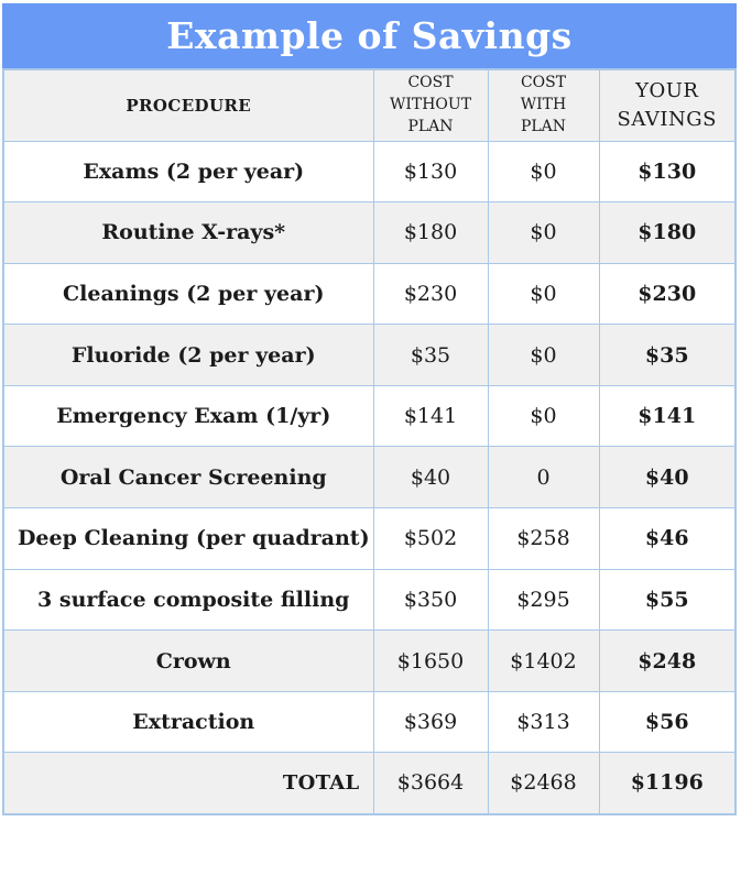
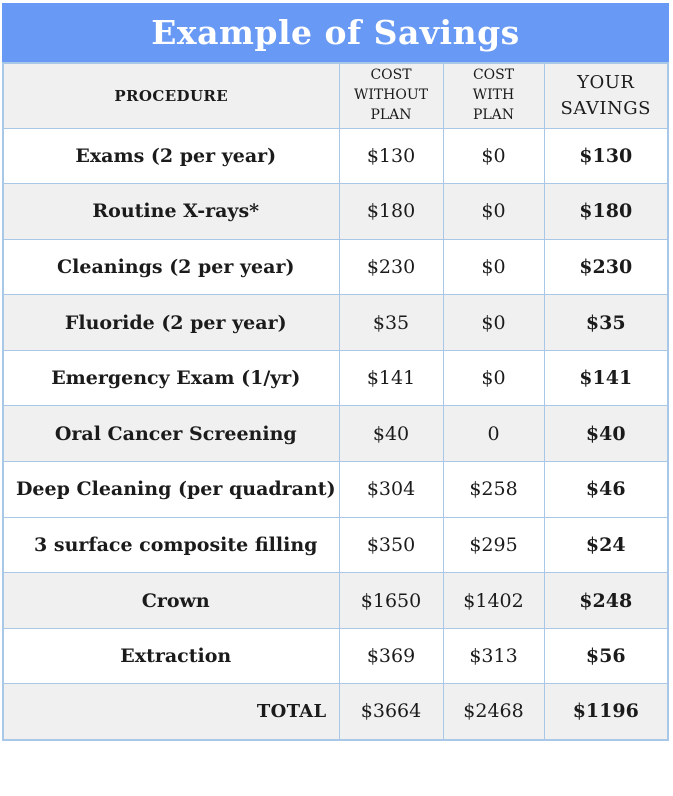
  Example of Savings
  PROCEDURE	COST WITHOUT PLAN	COST WITH PLAN	YOUR SAVINGS
  Exams (2 per year)	$130	$0	$130
  Routine X-rays*	$180	$0	$180
  Cleanings (2 per year)	$230	$0	$230
  Fluoride (2 per year)	$35	$0	$35
  Emergency Exam (1/yr)	$141	$0	$141
  Oral Cancer Screening	$40	0	$40
- Deep Cleaning (per quadrant)	$502	$258	$46
+ Deep Cleaning (per quadrant)	$304	$258	$46
- 3 surface composite filling	$350	$295	$55
+ 3 surface composite filling	$350	$295	$24
  Crown	$1650	$1402	$248
  Extraction	$369	$313	$56
  TOTAL	$3664	$2468	$1196
